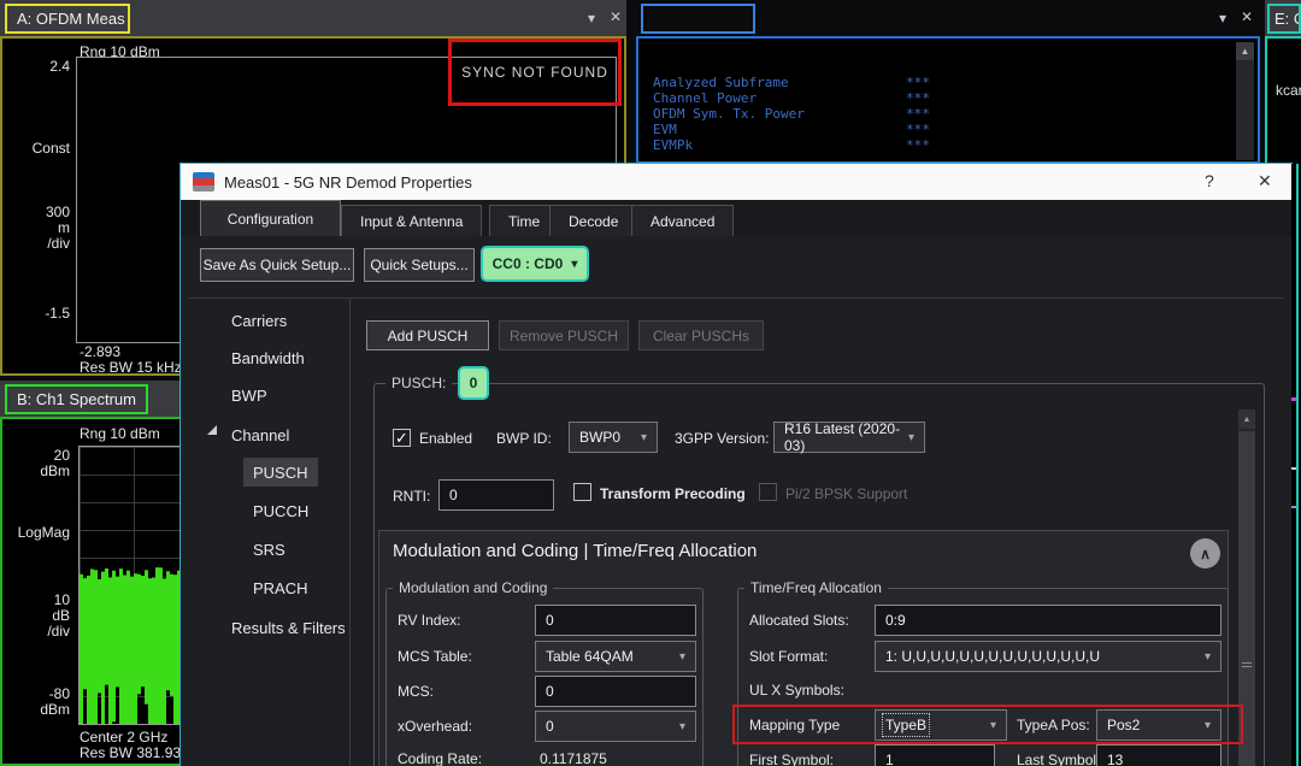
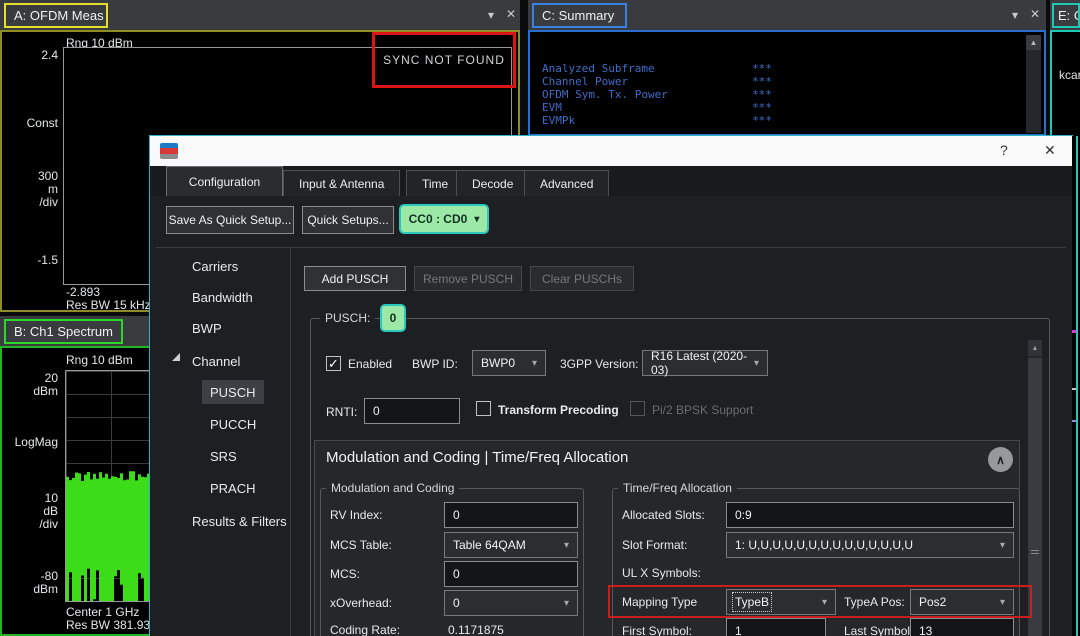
  A: OFDM Meas
  ▾
  ✕
  Rng 10 dBm
  2.4
  Const
  300
  m
  /div
  -1.5
  -2.893
  Res BW 15 kHz
  SYNC NOT FOUND
  B: Ch1 Spectrum
  Rng 10 dBm
  20
  dBm
  LogMag
  10
  dB
  /div
  -80
  dBm
- Center 2 GHz
+ Center 1 GHz
  Res BW 381.93
+ C: Summary
  ▾
  ✕
  Analyzed Subframe
  ***
  Channel Power
  ***
  OFDM Sym. Tx. Power
  ***
  EVM
  ***
  EVMPk
  ***
  ▲
  E: O
  kca
- Meas01 - 5G NR Demod Properties
  ?
  ✕
  Configuration
  Input & Antenna
  Time
  Decode
  Advanced
  Save As Quick Setup...
  Quick Setups...
  CC0 : CD0
  ▾
  Carriers
  Bandwidth
  BWP
  Channel
  PUSCH
  PUCCH
  SRS
  PRACH
  Results & Filters
  Add PUSCH
  Remove PUSCH
  Clear PUSCHs
  PUSCH:
  0
  ✓
  Enabled
  BWP ID:
  BWP0
  ▾
  3GPP Version:
  R16 Latest (2020-03)
  ▾
  RNTI:
  0
  Transform Precoding
  Pi/2 BPSK Support
  Modulation and Coding | Time/Freq Allocation
  ∧
  Modulation and Coding
  RV Index:
  0
  MCS Table:
  Table 64QAM
  ▾
  MCS:
  0
  xOverhead:
  0
  ▾
  Coding Rate:
  0.1171875
  Time/Freq Allocation
  Allocated Slots:
  0:9
  Slot Format:
  1: U,U,U,U,U,U,U,U,U,U,U,U,U,U
  ▾
  UL X Symbols:
  Mapping Type
  TypeB
  ▾
  TypeA Pos:
  Pos2
  ▾
  First Symbol:
  1
  Last Symbol
  13
